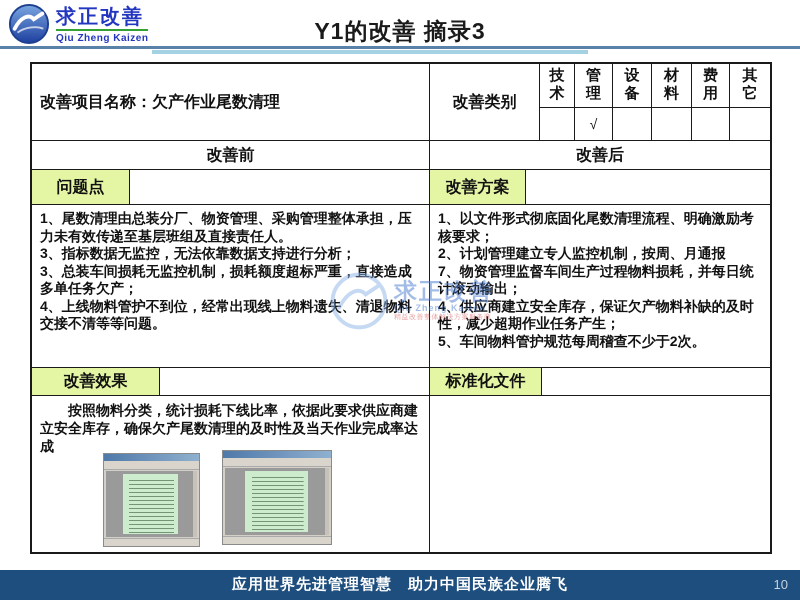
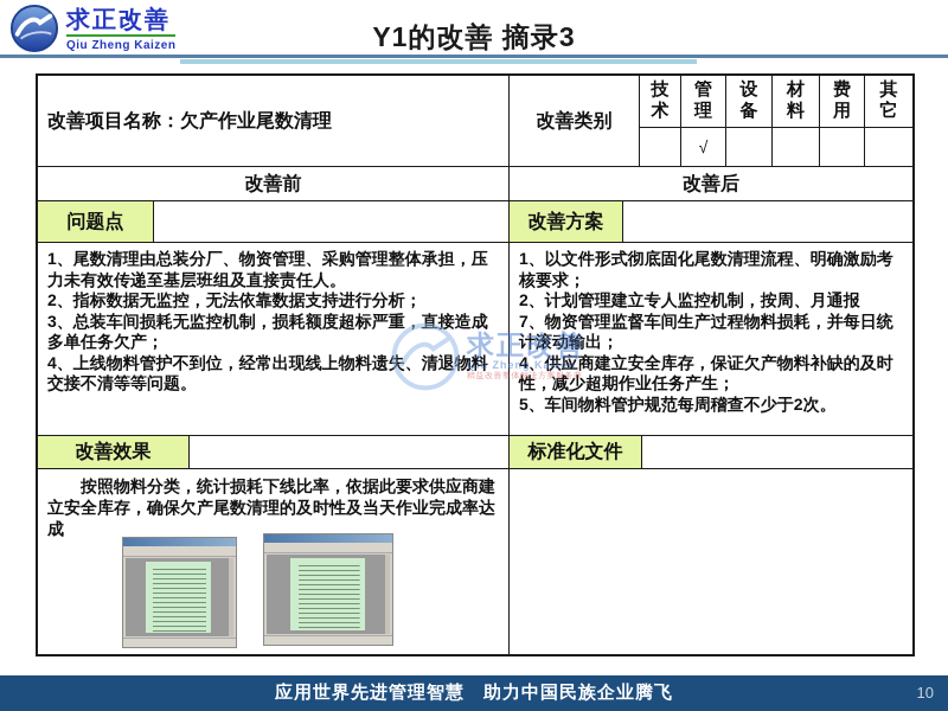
  求正改善
  Qiu Zheng Kaizen
  Y1的改善 摘录3
  改善项目名称：欠产作业尾数清理
  改善类别
  技术
  管理
  设备
  材料
  费用
  其它
  √
  改善前
  改善后
  问题点
  改善方案
  1、尾数清理由总装分厂、物资管理、采购管理整体承担，压力未有效传递至基层班组及直接责任人。
- 3、指标数据无监控，无法依靠数据支持进行分析；
+ 2、指标数据无监控，无法依靠数据支持进行分析；
  3、总装车间损耗无监控机制，损耗额度超标严重，直接造成多单任务欠产；
  4、上线物料管护不到位，经常出现线上物料遗失、清退物料交接不清等等问题。
  1、以文件形式彻底固化尾数清理流程、明确激励考核要求；
  2、计划管理建立专人监控机制，按周、月通报
  7、物资管理监督车间生产过程物料损耗，并每日统计滚动输出；
  4、供应商建立安全库存，保证欠产物料补缺的及时性，减少超期作业任务产生；
  5、车间物料管护规范每周稽查不少于2次。
  改善效果
  标准化文件
  按照物料分类，统计损耗下线比率，依据此要求供应商建立安全库存，确保欠产尾数清理的及时性及当天作业完成率达成
  求正改善
  Qiu Zheng Kaizen
  应用世界先进管理智慧 助力中国民族企业腾飞
  10
